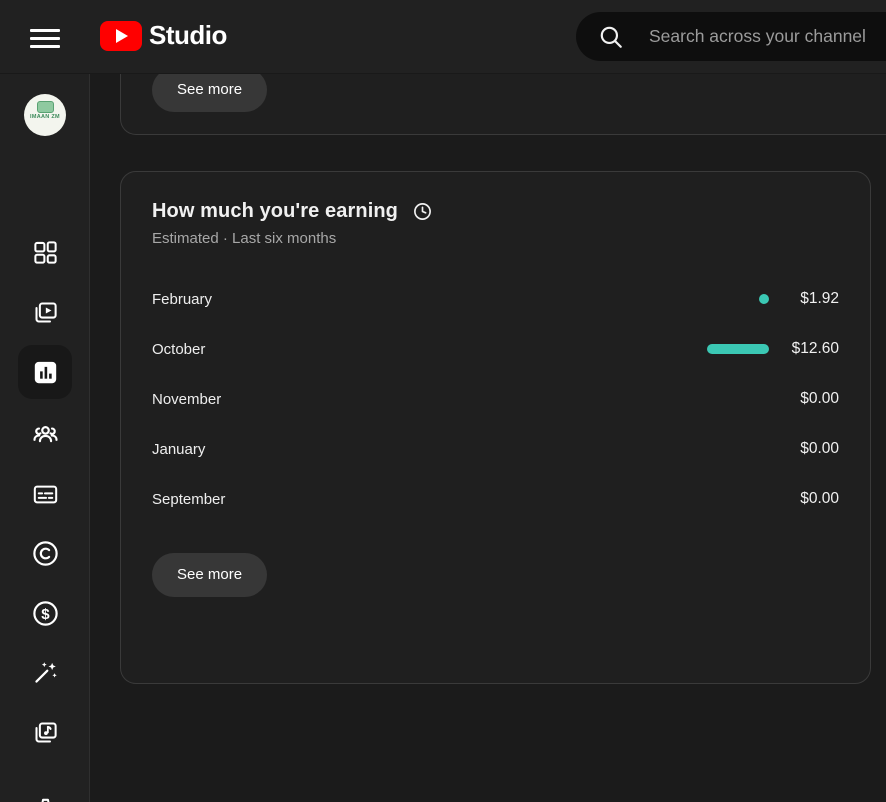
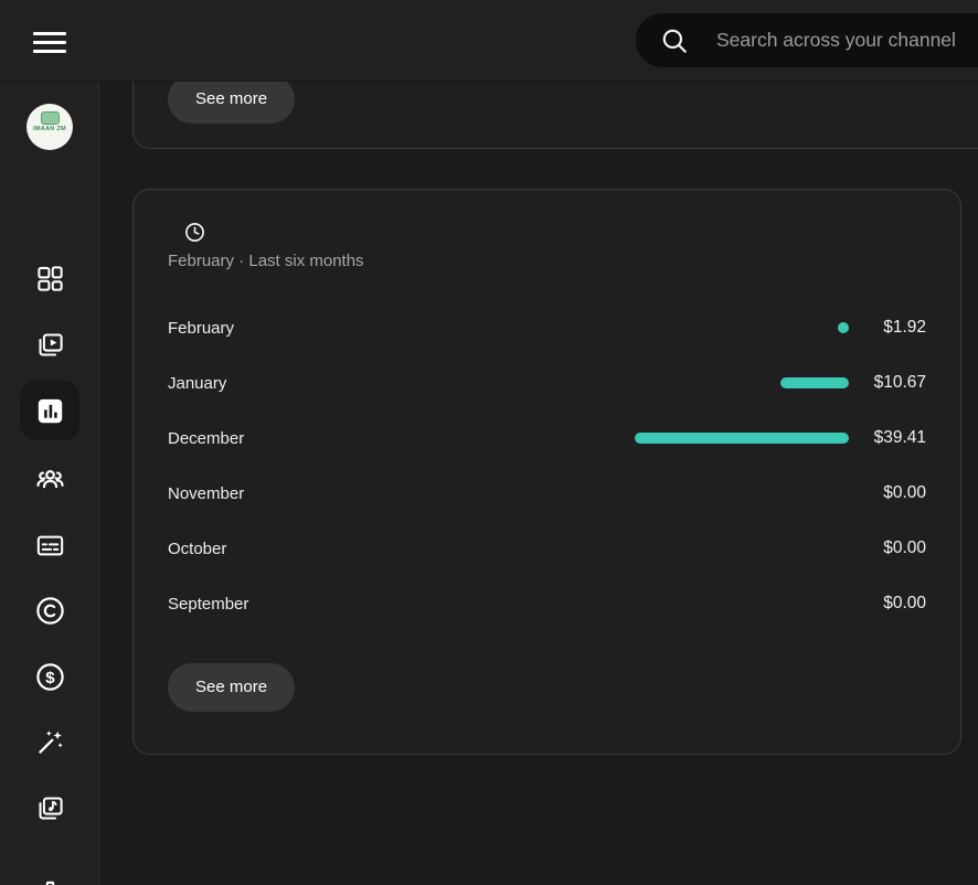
- Studio
  Search across your channel
  $
  See more
- How much you're earning
- Estimated · Last six months
+ February · Last six months
  February
  $1.92
- October
+ January
- $12.60
+ $10.67
+ December
+ $39.41
  November
  $0.00
- January
+ October
  $0.00
  September
  $0.00
  See more
